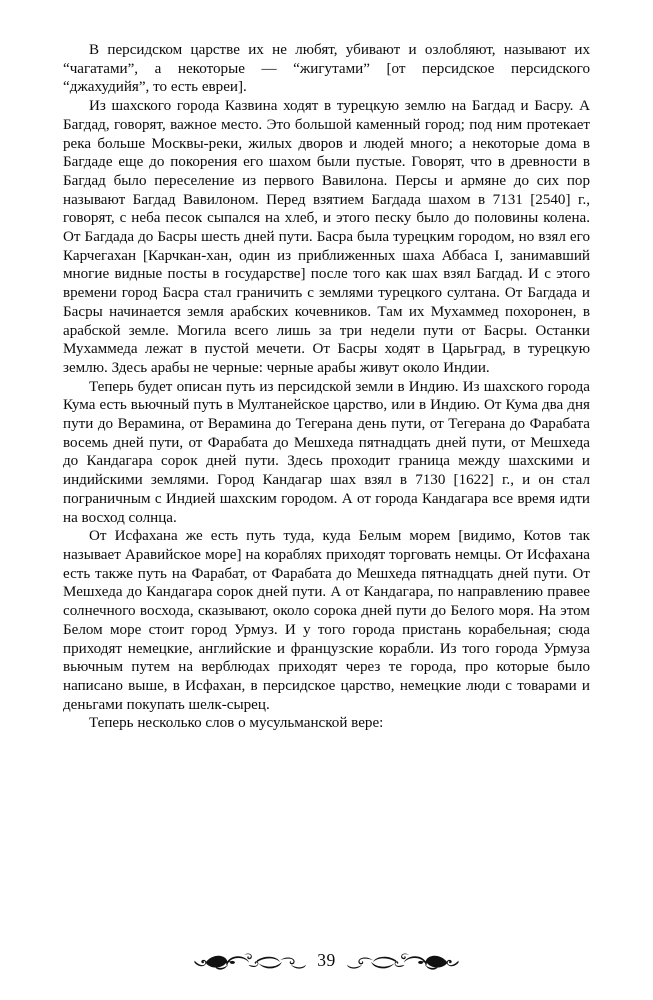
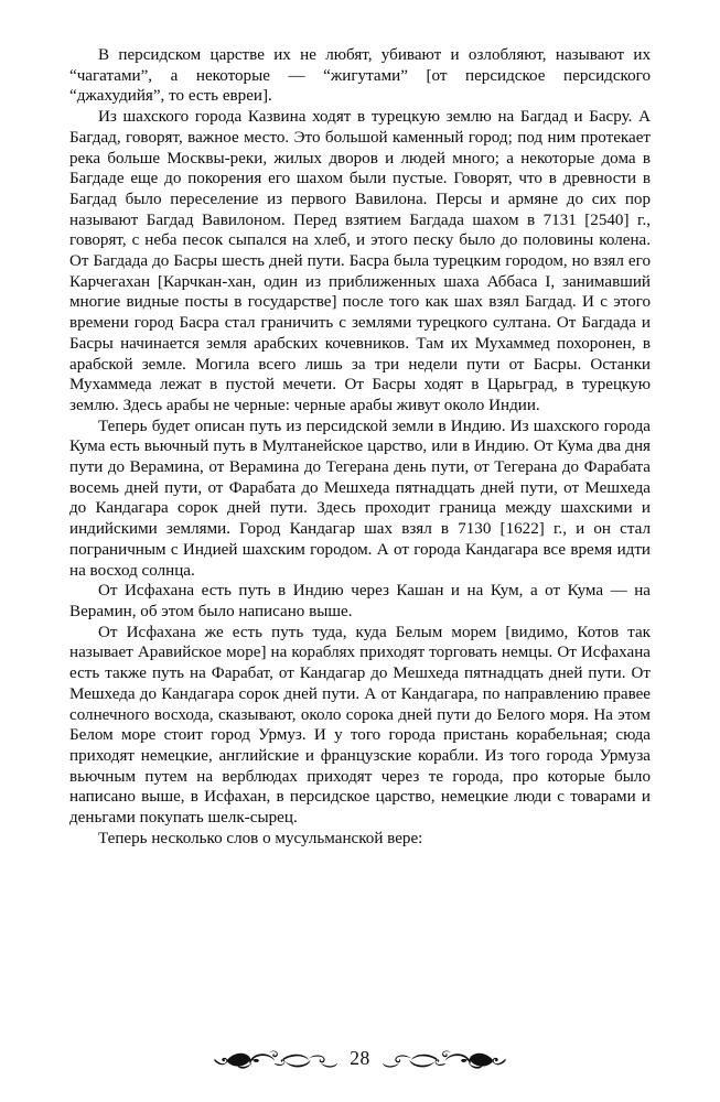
  В персидском царстве их не любят, убивают и озлобляют, называют их “чагатами”, а некоторые — “жигутами” [от персидское персидского “джахудийя”, то есть евреи].
  Из шахского города Казвина ходят в турецкую землю на Багдад и Басру. А Багдад, говорят, важное место. Это большой каменный город; под ним протекает река больше Москвы-реки, жилых дворов и людей много; а некоторые дома в Багдаде еще до покорения его шахом были пустые. Говорят, что в древности в Багдад было переселение из первого Вавилона. Персы и армяне до сих пор называют Багдад Вавилоном. Перед взятием Багдада шахом в 7131 [2540] г., говорят, с неба песок сыпался на хлеб, и этого песку было до половины колена. От Багдада до Басры шесть дней пути. Басра была турецким городом, но взял его Карчегахан [Карчкан-хан, один из приближенных шаха Аббаса I, занимавший многие видные посты в государстве] после того как шах взял Багдад. И с этого времени город Басра стал граничить с землями турецкого султана. От Багдада и Басры начинается земля арабских кочевников. Там их Мухаммед похоронен, в арабской земле. Могила всего лишь за три недели пути от Басры. Останки Мухаммеда лежат в пустой мечети. От Басры ходят в Царьград, в турецкую землю. Здесь арабы не черные: черные арабы живут около Индии.
  Теперь будет описан путь из персидской земли в Индию. Из шахского города Кума есть вьючный путь в Мултанейское царство, или в Индию. От Кума два дня пути до Верамина, от Верамина до Тегерана день пути, от Тегерана до Фарабата восемь дней пути, от Фарабата до Мешхеда пятнадцать дней пути, от Мешхеда до Кандагара сорок дней пути. Здесь проходит граница между шахскими и индийскими землями. Город Кандагар шах взял в 7130 [1622] г., и он стал пограничным с Индией шахским городом. А от города Кандагара все время идти на восход солнца.
+ От Исфахана есть путь в Индию через Кашан и на Кум, а от Кума — на Верамин, об этом было написано выше.
- От Исфахана же есть путь туда, куда Белым морем [видимо, Котов так называет Аравийское море] на кораблях приходят торговать немцы. От Исфахана есть также путь на Фарабат, от Фарабата до Мешхеда пятнадцать дней пути. От Мешхеда до Кандагара сорок дней пути. А от Кандагара, по направлению правее солнечного восхода, сказывают, около сорока дней пути до Белого моря. На этом Белом море стоит город Урмуз. И у того города пристань корабельная; сюда приходят немецкие, английские и французские корабли. Из того города Урмуза вьючным путем на верблюдах приходят через те города, про которые было написано выше, в Исфахан, в персидское царство, немецкие люди с товарами и деньгами покупать шелк-сырец.
+ От Исфахана же есть путь туда, куда Белым морем [видимо, Котов так называет Аравийское море] на кораблях приходят торговать немцы. От Исфахана есть также путь на Фарабат, от Кандагар до Мешхеда пятнадцать дней пути. От Мешхеда до Кандагара сорок дней пути. А от Кандагара, по направлению правее солнечного восхода, сказывают, около сорока дней пути до Белого моря. На этом Белом море стоит город Урмуз. И у того города пристань корабельная; сюда приходят немецкие, английские и французские корабли. Из того города Урмуза вьючным путем на верблюдах приходят через те города, про которые было написано выше, в Исфахан, в персидское царство, немецкие люди с товарами и деньгами покупать шелк-сырец.
  Теперь несколько слов о мусульманской вере:
- 39
+ 28
